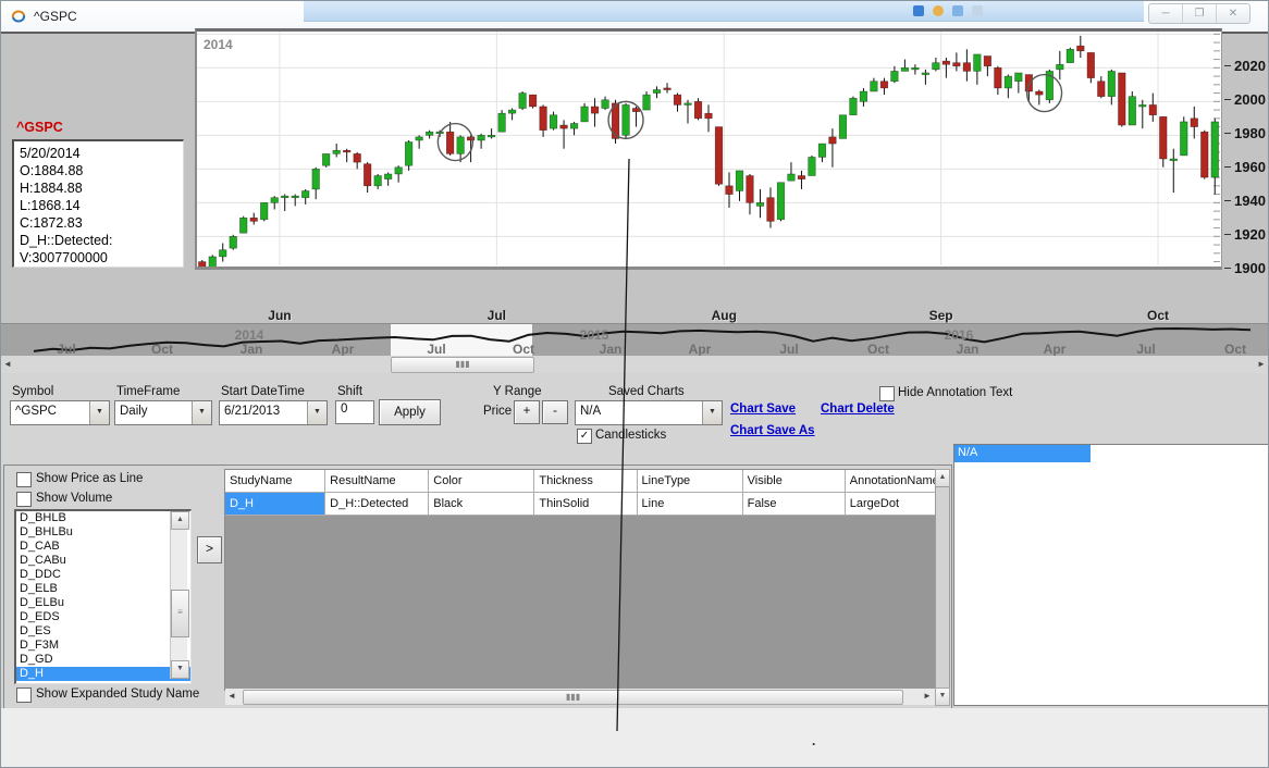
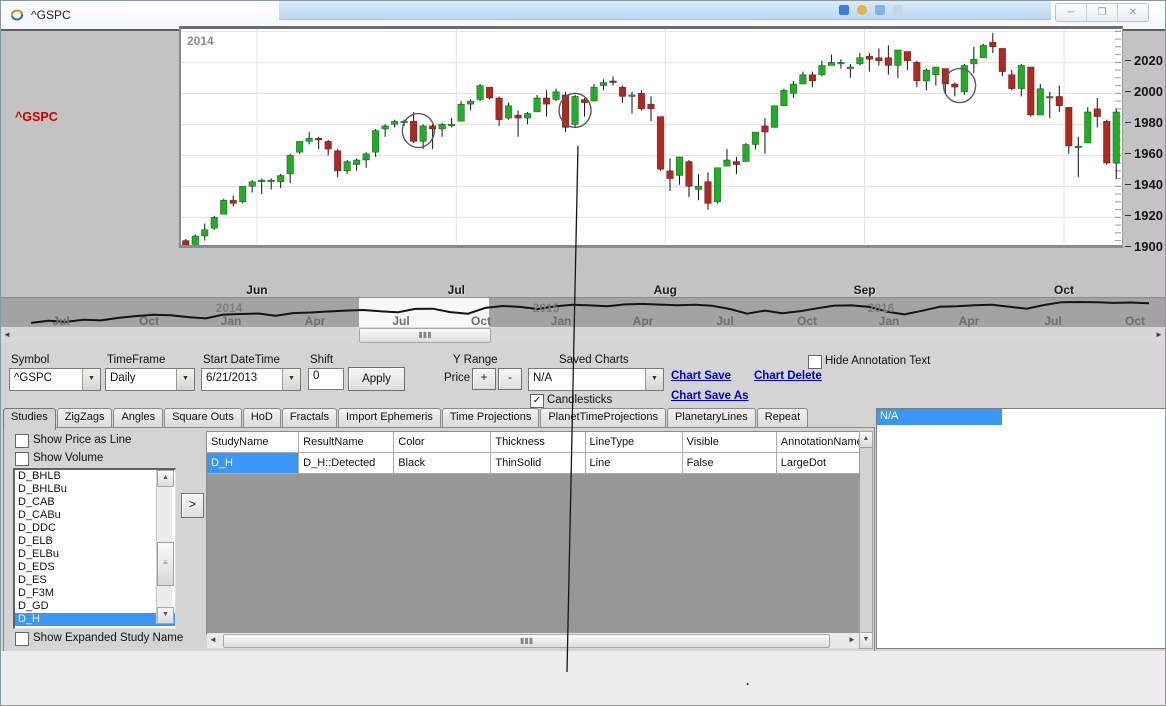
  ^GSPC
  ─
  ❐
  ✕
  2020
  2000
  1980
  1960
  1940
  1920
  1900
  Jun
  Jul
  Aug
  Sep
  Oct
  2014
  ^GSPC
- 5/20/2014
- O:1884.88
- H:1884.88
- L:1868.14
- C:1872.83
- D_H::Detected:
- V:3007700000
  2014
  2015
  2016
  Jul
  Oct
  Jan
  Apr
  Jul
  Oct
  Jan
  Apr
  Jul
  Oct
  Jan
  Apr
  Jul
  Oct
  ◄
  ►
  ▮▮▮
  Symbol
  TimeFrame
  Start DateTime
  Shift
  Y Range
  Saved Charts
  ^GSPC
  Daily
  6/21/2013
  0
  Apply
  Price
  +
  -
  N/A
  Chart Save
  Chart Delete
  Chart Save As
  Hide Annotation Text
  ✓
  Candlesticks
+ Studies ZigZags Angles Square Outs HoD Fractals Import Ephemeris Time Projections PlanetTimeProjections PlanetaryLines Repeat
  Show Price as Line
  Show Volume
  D_BHLB
  D_BHLBu
  D_CAB
  D_CABu
  D_DDC
  D_ELB
  D_ELBu
  D_EDS
  D_ES
  D_F3M
  D_GD
  D_H
  ≡
  >
  Show Expanded Study Name
  StudyName
  ResultName
  Color
  Thickness
  LineType
  Visible
  AnnotationNam
  D_H
  D_H::Detected
  Black
  ThinSolid
  Line
  False
  LargeDot
  ◄
  ►
  ▮▮▮
  N/A
  .
